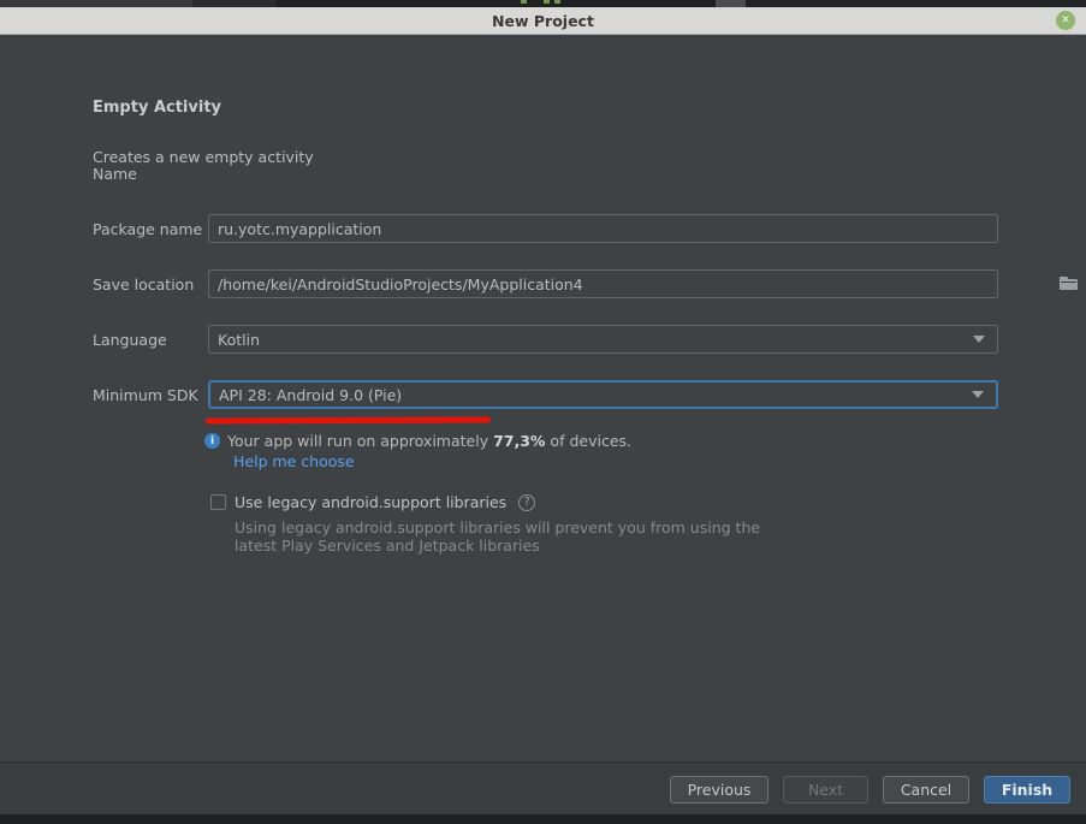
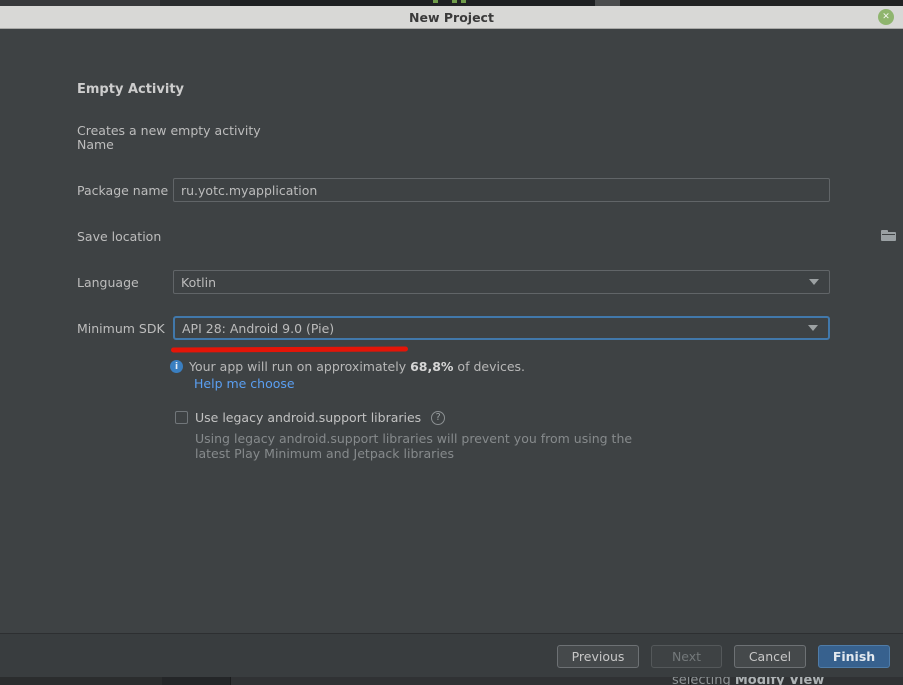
  New Project
  ✕
  Empty Activity
  Creates a new empty activity
  Name
  Package name
  ru.yotc.myapplication
  Save location
- /home/kei/AndroidStudioProjects/MyApplication4
  Language
  Kotlin
  Minimum SDK
  API 28: Android 9.0 (Pie)
  i
- Your app will run on approximately 77,3% of devices.
+ Your app will run on approximately 68,8% of devices.
  Help me choose
  Use legacy android.support libraries
  ?
  Using legacy android.support libraries will prevent you from using the
- latest Play Services and Jetpack libraries
+ latest Play Minimum and Jetpack libraries
  Previous
  Next
  Cancel
  Finish
+ selecting Modify View
